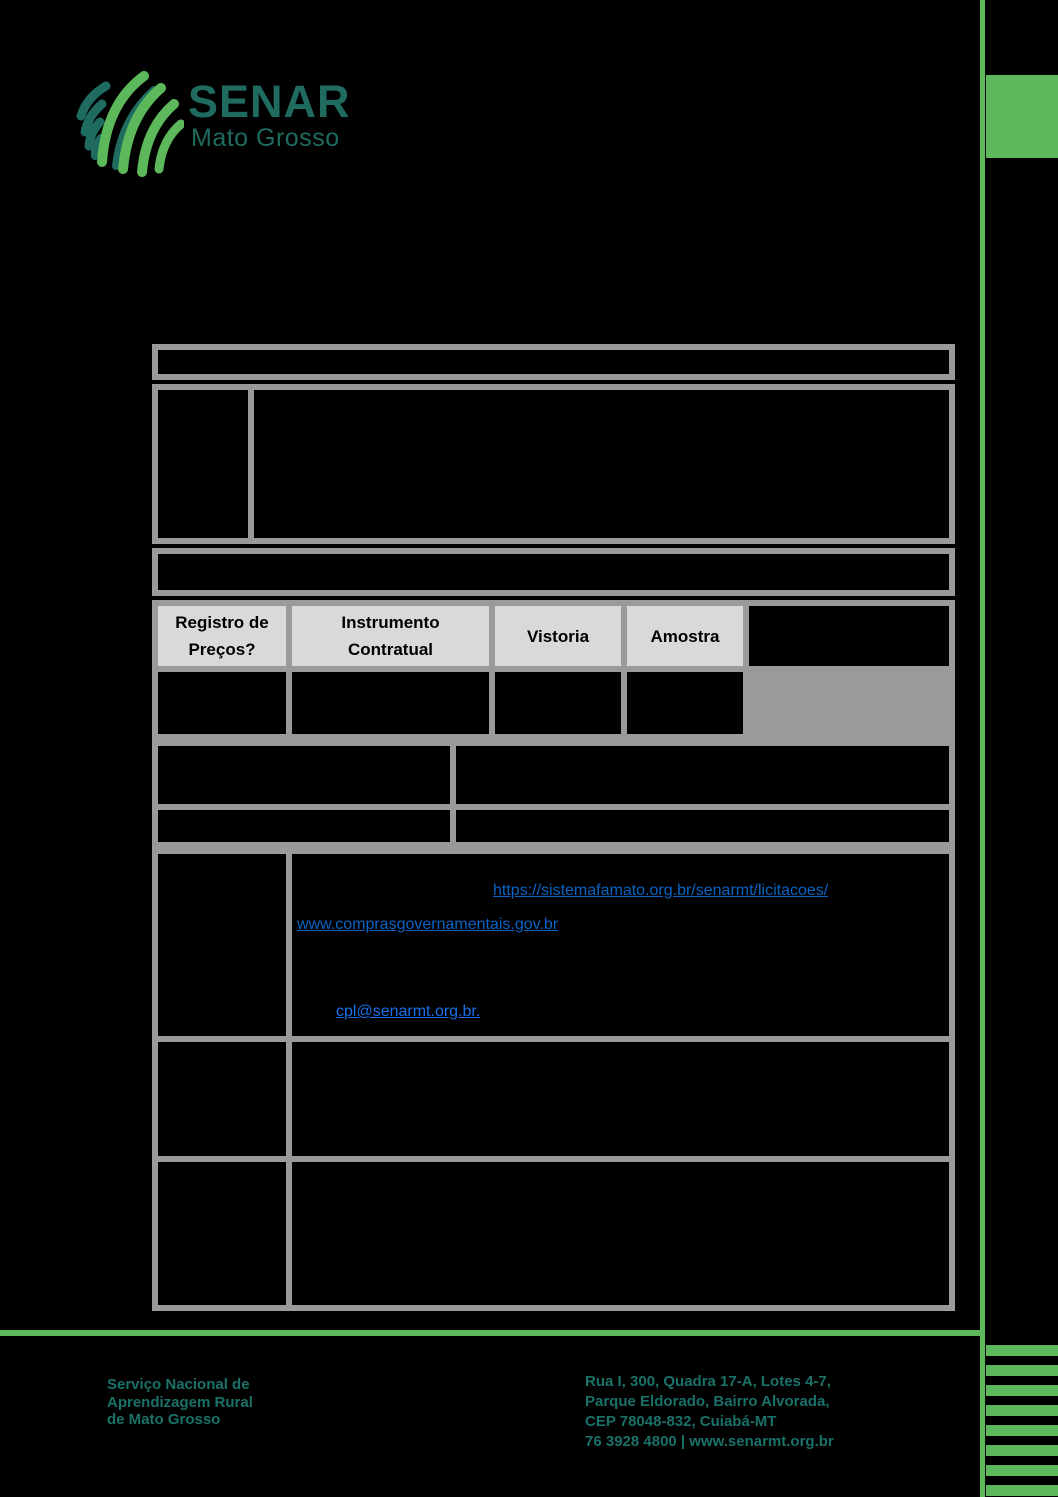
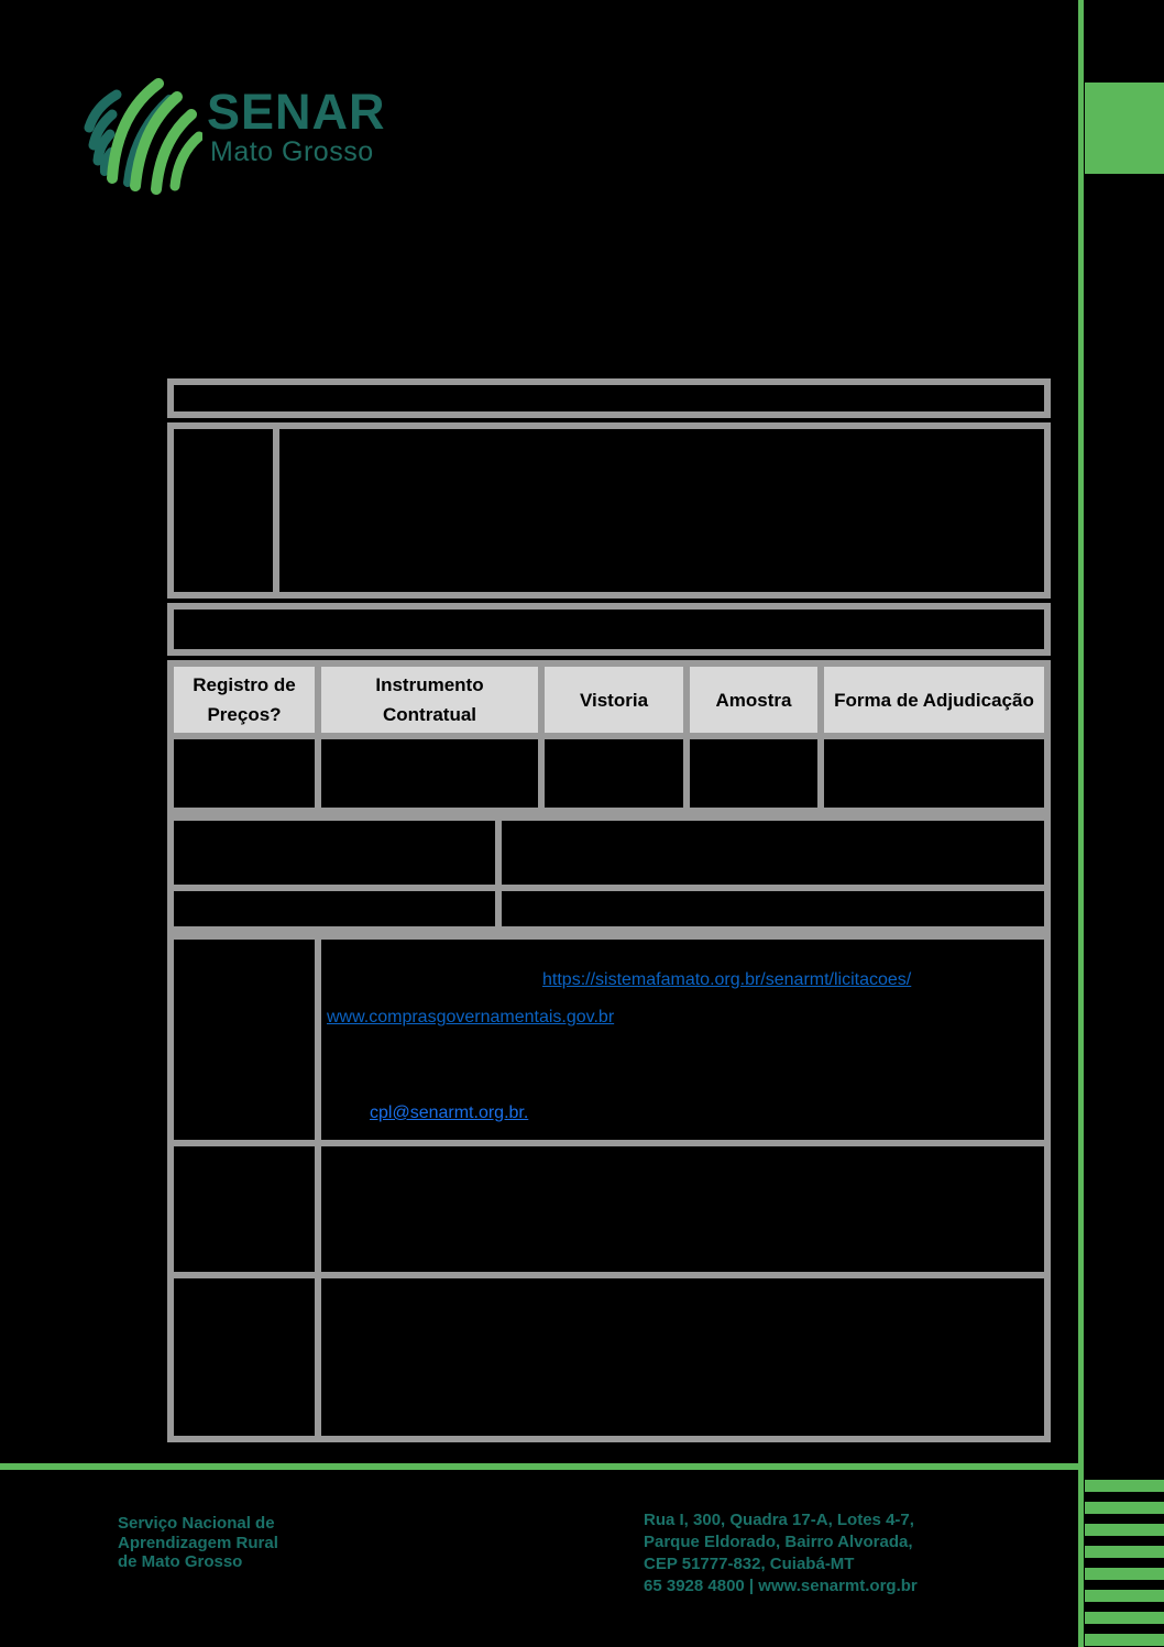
  SENAR
  Mato Grosso
  Registro de Preços?
  Instrumento Contratual
  Vistoria
  Amostra
+ Forma de Adjudicação
  https://sistemafamato.org.br/senarmt/licitacoes/
  www.comprasgovernamentais.gov.br
  cpl@senarmt.org.br.
  Serviço Nacional de
  Aprendizagem Rural
  de Mato Grosso
  Rua I, 300, Quadra 17-A, Lotes 4-7,
  Parque Eldorado, Bairro Alvorada,
- CEP 78048-832, Cuiabá-MT
+ CEP 51777-832, Cuiabá-MT
- 76 3928 4800 | www.senarmt.org.br
+ 65 3928 4800 | www.senarmt.org.br
